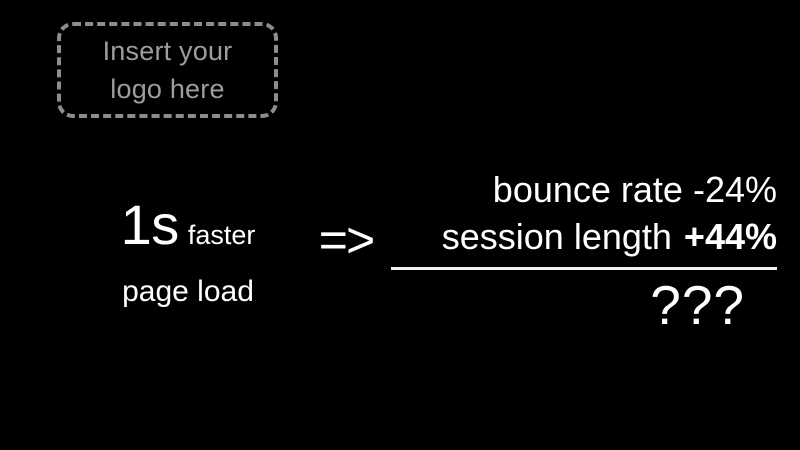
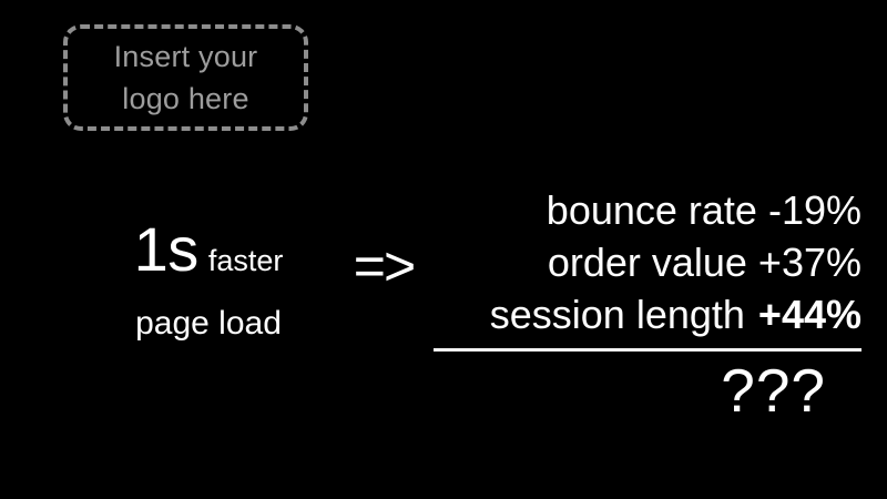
  Insert your
  logo here
  1s faster
  page load
  =>
- bounce rate -24%
+ bounce rate -19%
+ order value +37%
  session length +44%
  ???
